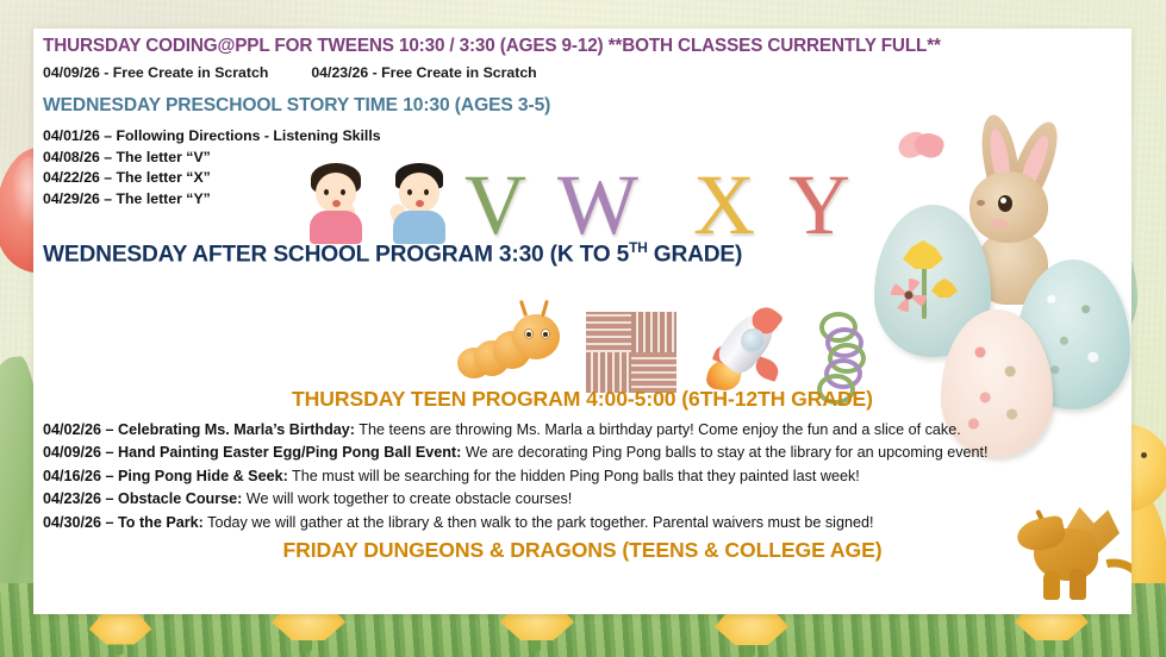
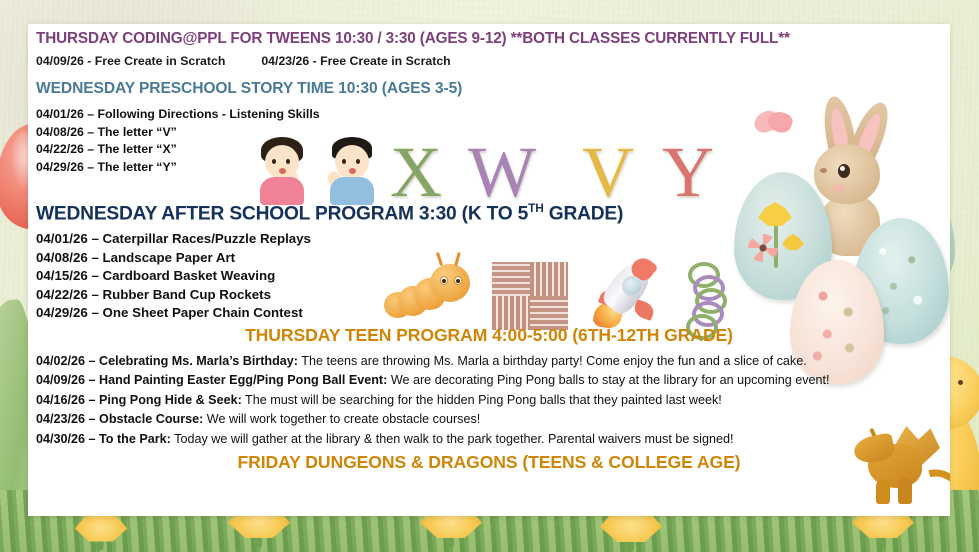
  THURSDAY CODING@PPL FOR TWEENS 10:30 / 3:30 (AGES 9-12) **BOTH CLASSES CURRENTLY FULL**
  04/09/26 - Free Create in Scratch 04/23/26 - Free Create in Scratch
  WEDNESDAY PRESCHOOL STORY TIME 10:30 (AGES 3-5)
  04/01/26 – Following Directions - Listening Skills
  04/08/26 – The letter “V”
  04/22/26 – The letter “X”
  04/29/26 – The letter “Y”
- V
+ X
  W
- X
+ V
  Y
  WEDNESDAY AFTER SCHOOL PROGRAM 3:30 (K TO 5TH GRADE)
+ 04/01/26 – Caterpillar Races/Puzzle Replays
+ 04/08/26 – Landscape Paper Art
+ 04/15/26 – Cardboard Basket Weaving
+ 04/22/26 – Rubber Band Cup Rockets
+ 04/29/26 – One Sheet Paper Chain Contest
  THURSDAY TEEN PROGRAM 4:00-5:00 (6TH-12TH GRADE)
  04/02/26 – Celebrating Ms. Marla’s Birthday: The teens are throwing Ms. Marla a birthday party! Come enjoy the fun and a slice of cake.
  04/09/26 – Hand Painting Easter Egg/Ping Pong Ball Event: We are decorating Ping Pong balls to stay at the library for an upcoming event!
  04/16/26 – Ping Pong Hide & Seek: The must will be searching for the hidden Ping Pong balls that they painted last week!
  04/23/26 – Obstacle Course: We will work together to create obstacle courses!
  04/30/26 – To the Park: Today we will gather at the library & then walk to the park together. Parental waivers must be signed!
  FRIDAY DUNGEONS & DRAGONS (TEENS & COLLEGE AGE)
